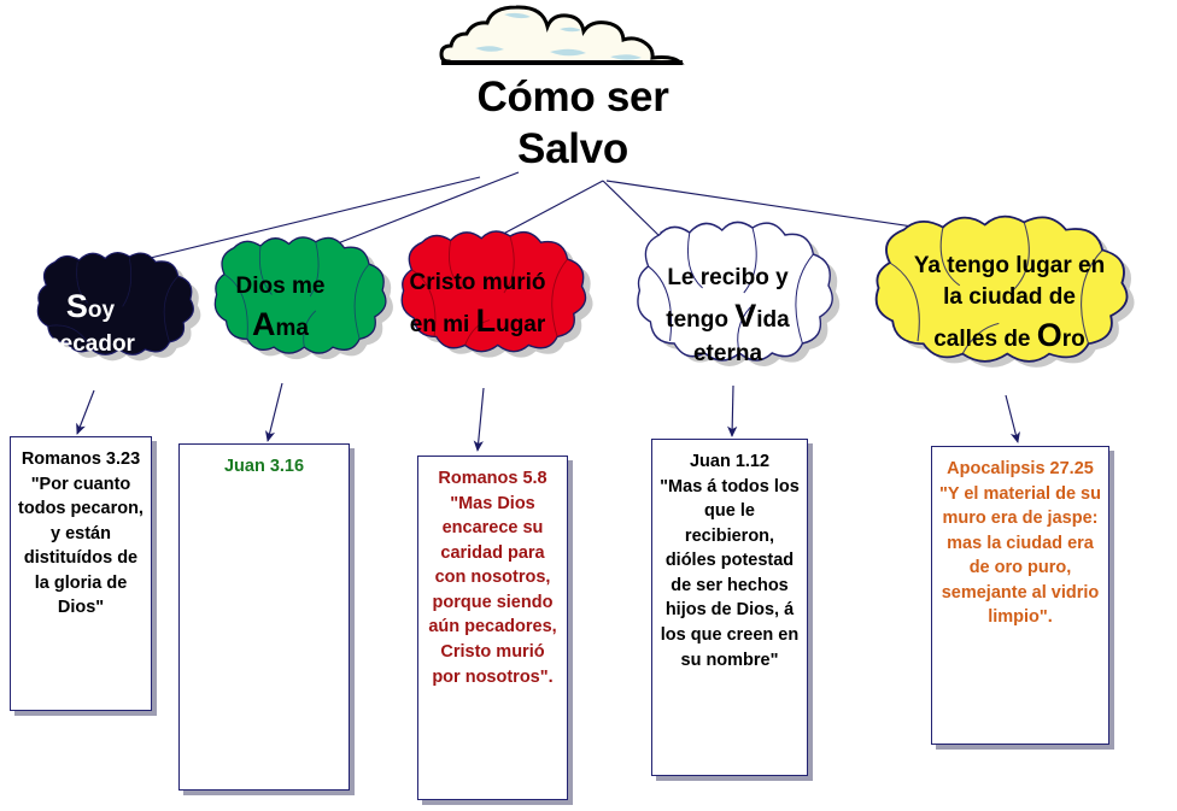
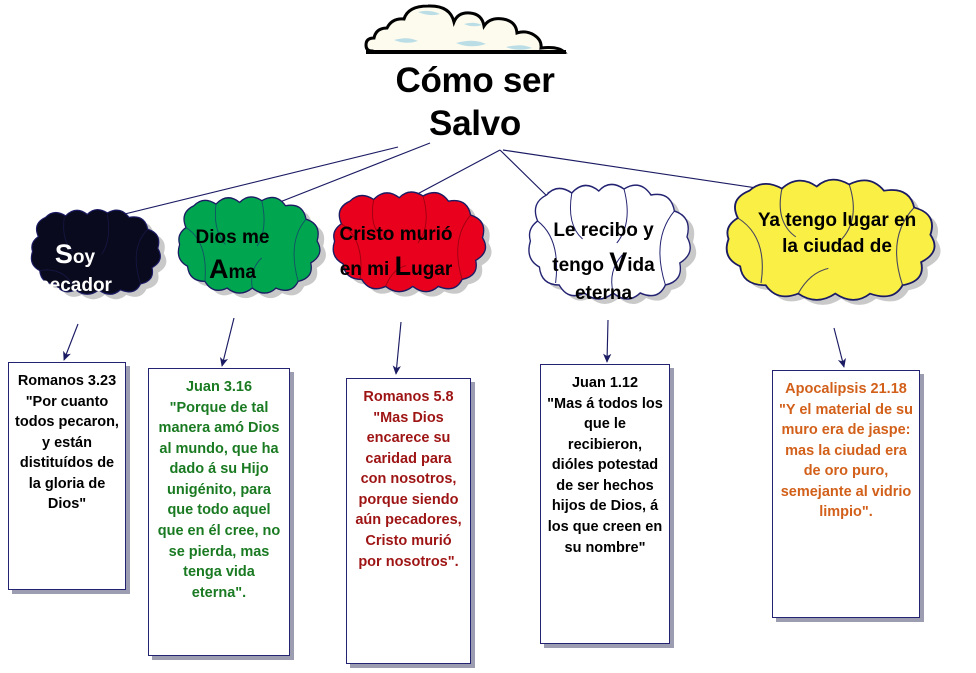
  Cómo ser
  Salvo
  Soy
  pecador
  Dios me
  Ama
  Cristo murió
  en mi Lugar
  Le recibo y
  tengo Vida
  eterna
  Ya tengo lugar en
  la ciudad de
- calles de Oro
  Romanos 3.23
  "Por cuanto todos pecaron, y están distituídos de la gloria de Dios"
  Juan 3.16
+ "Porque de tal manera amó Dios al mundo, que ha dado á su Hijo unigénito, para que todo aquel que en él cree, no se pierda, mas tenga vida eterna".
  Romanos 5.8
  "Mas Dios encarece su caridad para con nosotros, porque siendo aún pecadores, Cristo murió por nosotros".
  Juan 1.12
  "Mas á todos los que le recibieron, dióles potestad de ser hechos hijos de Dios, á los que creen en su nombre"
- Apocalipsis 27.25
+ Apocalipsis 21.18
  "Y el material de su muro era de jaspe: mas la ciudad era de oro puro, semejante al vidrio limpio".
